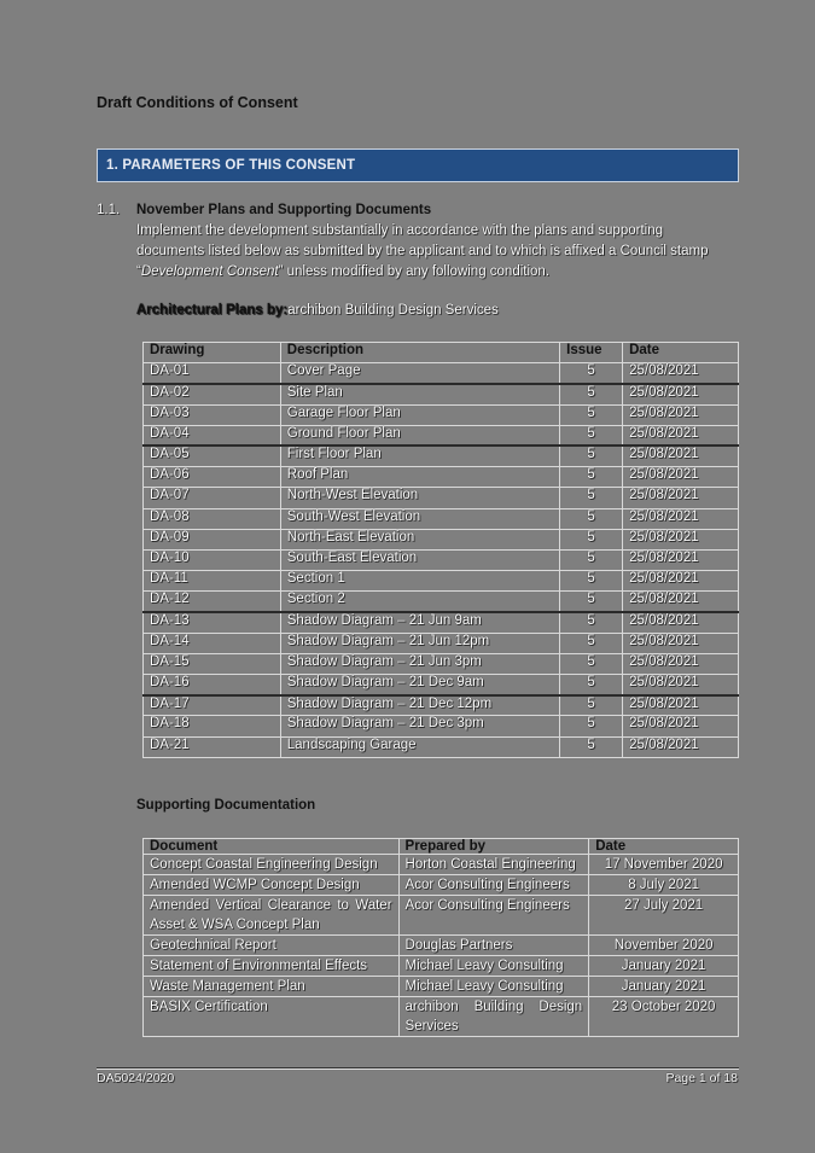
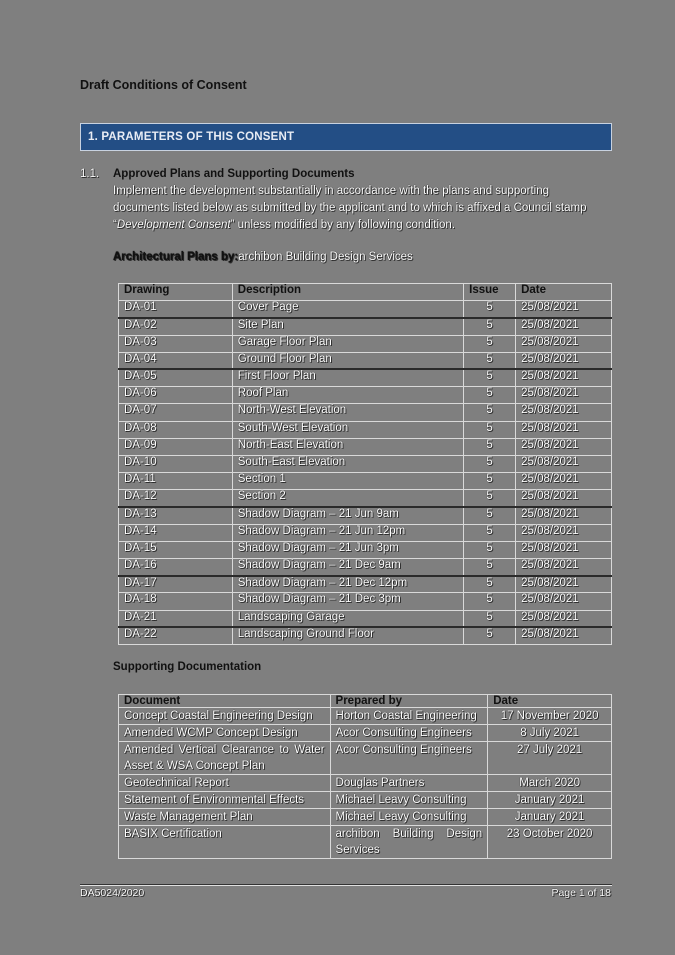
  Draft Conditions of Consent
  1. PARAMETERS OF THIS CONSENT
  1.1.
- November Plans and Supporting Documents
+ Approved Plans and Supporting Documents
  Implement the development substantially in accordance with the plans and supporting documents listed below as submitted by the applicant and to which is affixed a Council stamp “Development Consent” unless modified by any following condition.
  Architectural Plans by:archibon Building Design Services
  Drawing	Description	Issue	Date
  DA-01	Cover Page	5	25/08/2021
  DA-02	Site Plan	5	25/08/2021
  DA-03	Garage Floor Plan	5	25/08/2021
  DA-04	Ground Floor Plan	5	25/08/2021
  DA-05	First Floor Plan	5	25/08/2021
  DA-06	Roof Plan	5	25/08/2021
  DA-07	North-West Elevation	5	25/08/2021
  DA-08	South-West Elevation	5	25/08/2021
  DA-09	North-East Elevation	5	25/08/2021
  DA-10	South-East Elevation	5	25/08/2021
  DA-11	Section 1	5	25/08/2021
  DA-12	Section 2	5	25/08/2021
  DA-13	Shadow Diagram – 21 Jun 9am	5	25/08/2021
  DA-14	Shadow Diagram – 21 Jun 12pm	5	25/08/2021
  DA-15	Shadow Diagram – 21 Jun 3pm	5	25/08/2021
  DA-16	Shadow Diagram – 21 Dec 9am	5	25/08/2021
  DA-17	Shadow Diagram – 21 Dec 12pm	5	25/08/2021
  DA-18	Shadow Diagram – 21 Dec 3pm	5	25/08/2021
  DA-21	Landscaping Garage	5	25/08/2021
+ DA-22	Landscaping Ground Floor	5	25/08/2021
  Supporting Documentation
  Document	Prepared by	Date
  Concept Coastal Engineering Design	Horton Coastal Engineering	17 November 2020
  Amended WCMP Concept Design	Acor Consulting Engineers	8 July 2021
  Amended Vertical Clearance to Water Asset & WSA Concept Plan	Acor Consulting Engineers	27 July 2021
- Geotechnical Report	Douglas Partners	November 2020
+ Geotechnical Report	Douglas Partners	March 2020
  Statement of Environmental Effects	Michael Leavy Consulting	January 2021
  Waste Management Plan	Michael Leavy Consulting	January 2021
  BASIX Certification	archibon Building Design Services	23 October 2020
  DA5024/2020
  Page 1 of 18
